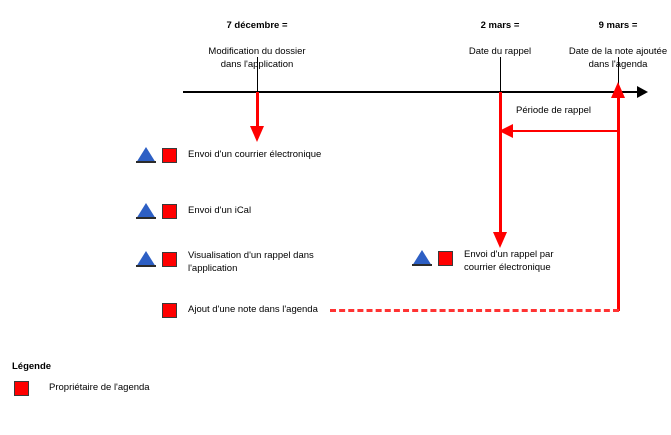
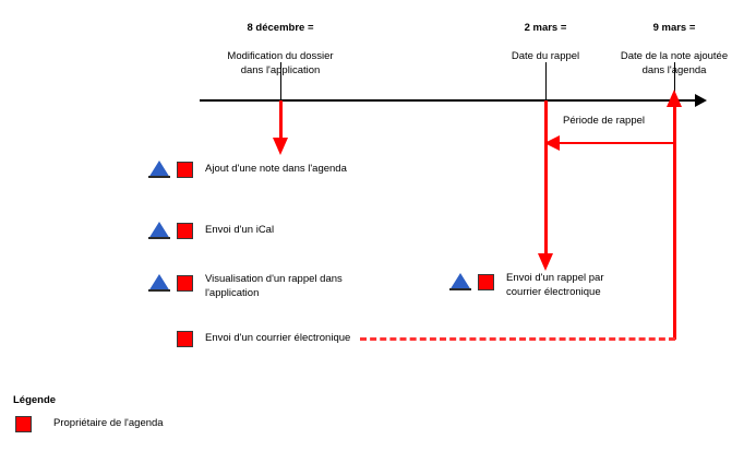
- 7 décembre =
+ 8 décembre =
  Modification du dossier
  dans l'application
  2 mars =
  Date du rappel
  9 mars =
  Date de la note ajoutée
  dans l'genda
  Période de rappel
- Envoi d'un courrier électronique
+ Ajout d'une note dans l'agenda
  Envoi d'un iCal
  Visualisation d'un rappel dans
  l'application
- Ajout d'une note dans l'agenda
+ Envoi d'un courrier électronique
  Envoi d'un rappel par
  courrier électronique
  Légende
  Propriétaire de l'agenda
